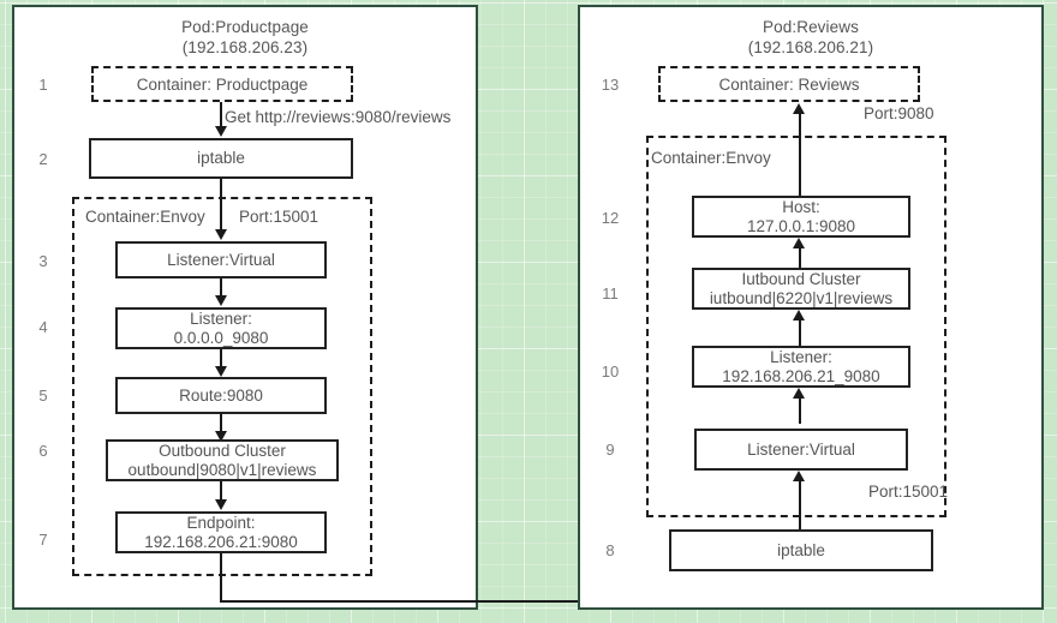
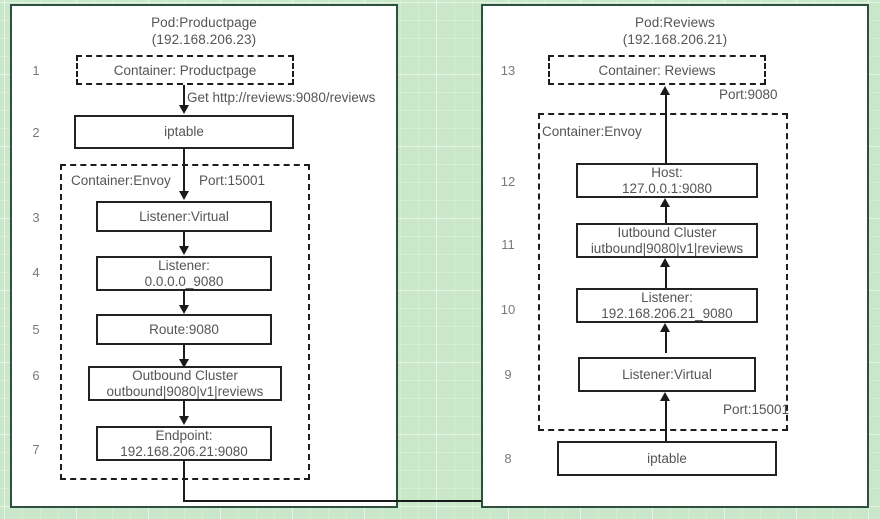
  Pod:Productpage
  (192.168.206.23)
  1
  2
  3
  4
  5
  6
  7
  Container: Productpage
  Get http://reviews:9080/reviews
  iptable
  Container:Envoy
  Port:15001
  Listener:Virtual
  Listener:
  0.0.0.0_9080
  Route:9080
  Outbound Cluster
  outbound|9080|v1|reviews
  Endpoint:
  192.168.206.21:9080
  Pod:Reviews
  (192.168.206.21)
  13
  12
  11
  10
  9
  8
  Container: Reviews
  Port:9080
  Container:Envoy
  Port:15001
  Host:
  127.0.0.1:9080
  Iutbound Cluster
- iutbound|6220|v1|reviews
+ iutbound|9080|v1|reviews
  Listener:
  192.168.206.21_9080
  Listener:Virtual
  iptable
